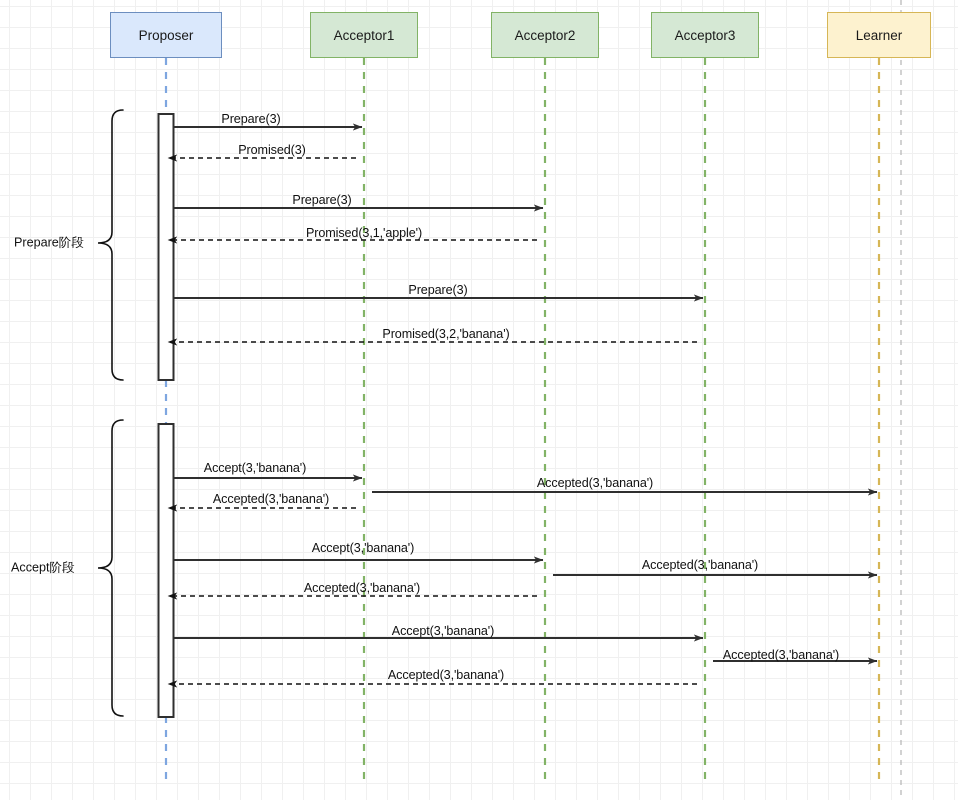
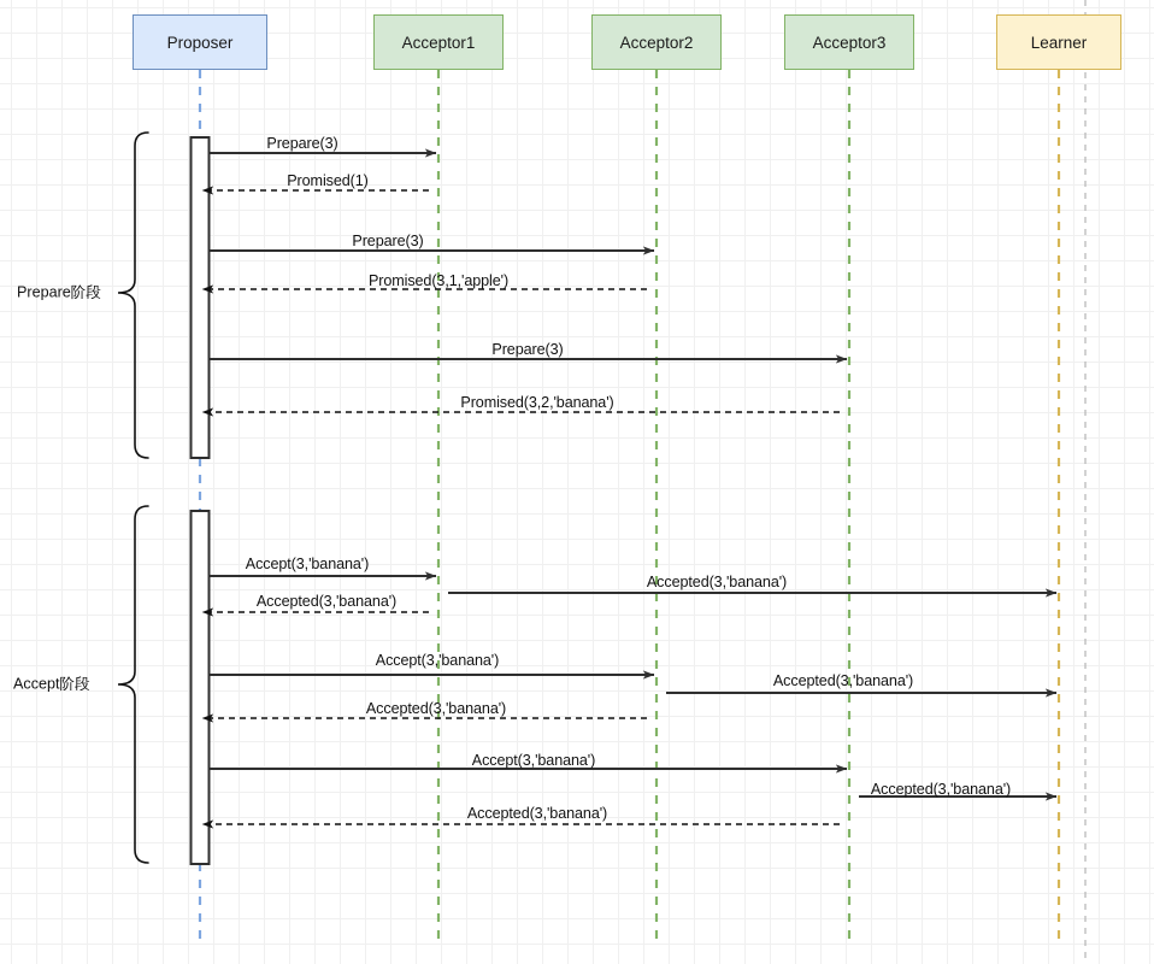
  Proposer
  Acceptor1
  Acceptor2
  Acceptor3
  Learner
  Prepare(3)
- Promised(3)
+ Promised(1)
  Prepare(3)
  Promised(3,1,'apple')
  Prepare(3)
  Promised(3,2,'banana')
  Accept(3,'banana')
  Accepted(3,'banana')
  Accepted(3,'banana')
  Accept(3,'banana')
  Accepted(3,'banana')
  Accepted(3,'banana')
  Accept(3,'banana')
  Accepted(3,'banana')
  Accepted(3,'banana')
  Prepare阶段
  Accept阶段
